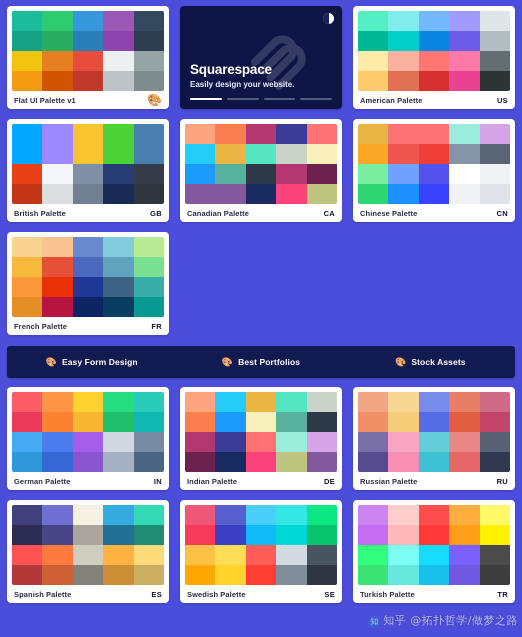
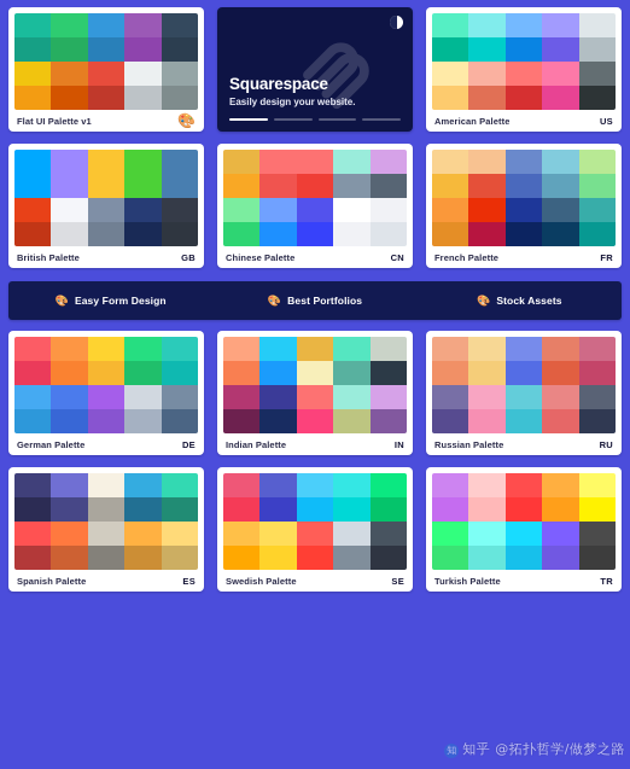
  Flat UI Palette v1
  🎨
  Squarespace
  Easily design your website.
  American Palette
  US
  British Palette
  GB
- Canadian Palette
- CA
  Chinese Palette
  CN
  French Palette
  FR
  🎨
  Easy Form Design
  🎨
  Best Portfolios
  🎨
  Stock Assets
  German Palette
- IN
+ DE
  Indian Palette
- DE
+ IN
  Russian Palette
  RU
  Spanish Palette
  ES
  Swedish Palette
  SE
  Turkish Palette
  TR
  知乎 @拓扑哲学/做梦之路
